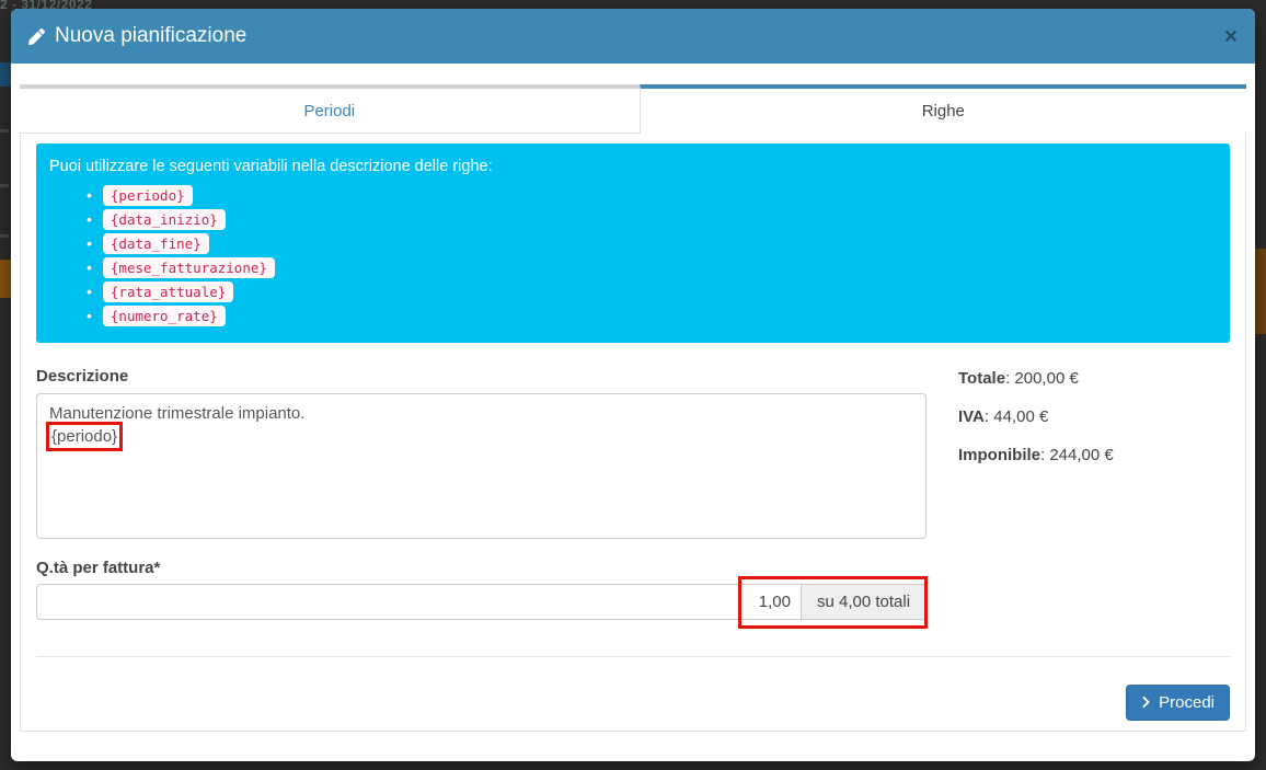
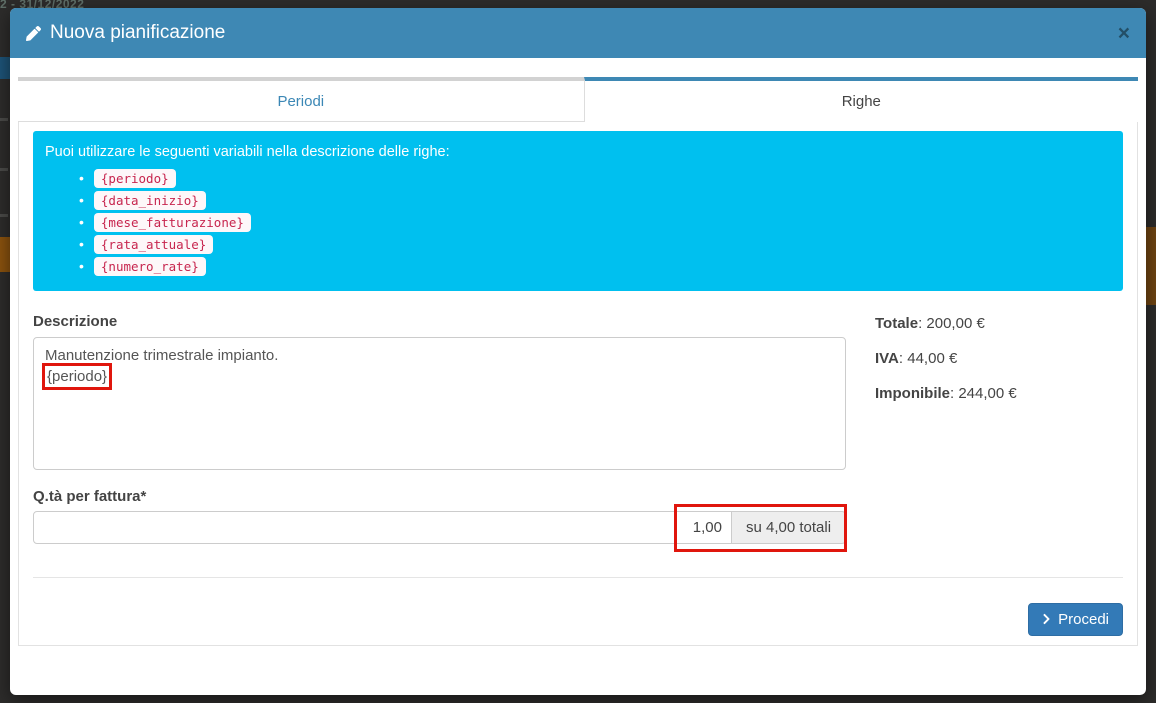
  2 - 31/12/2022
  Nuova pianificazione
  ×
  Periodi
  Righe
  Puoi utilizzare le seguenti variabili nella descrizione delle righe:
  {periodo}
  {data_inizio}
- {data_fine}
  {mese_fatturazione}
  {rata_attuale}
  {numero_rate}
  Descrizione
  Manutenzione trimestrale impianto.
  {periodo}
  Q.tà per fattura*
  1,00
  su 4,00 totali
  Totale: 200,00 €
  IVA: 44,00 €
  Imponibile: 244,00 €
  Procedi
